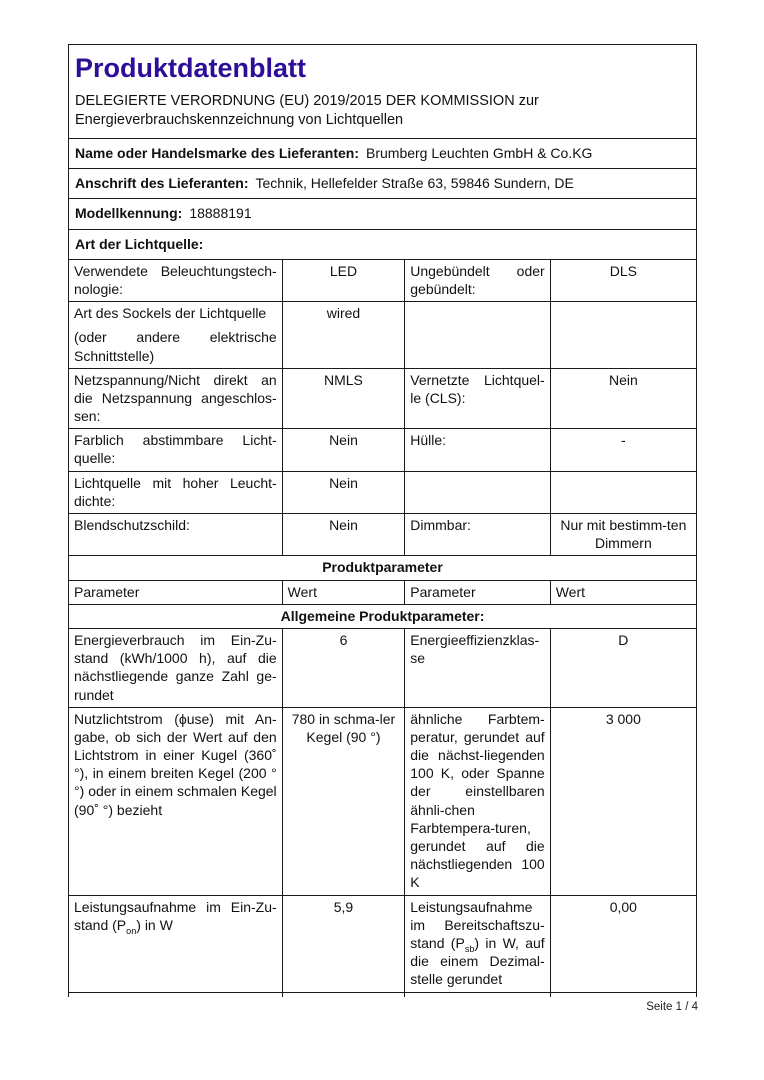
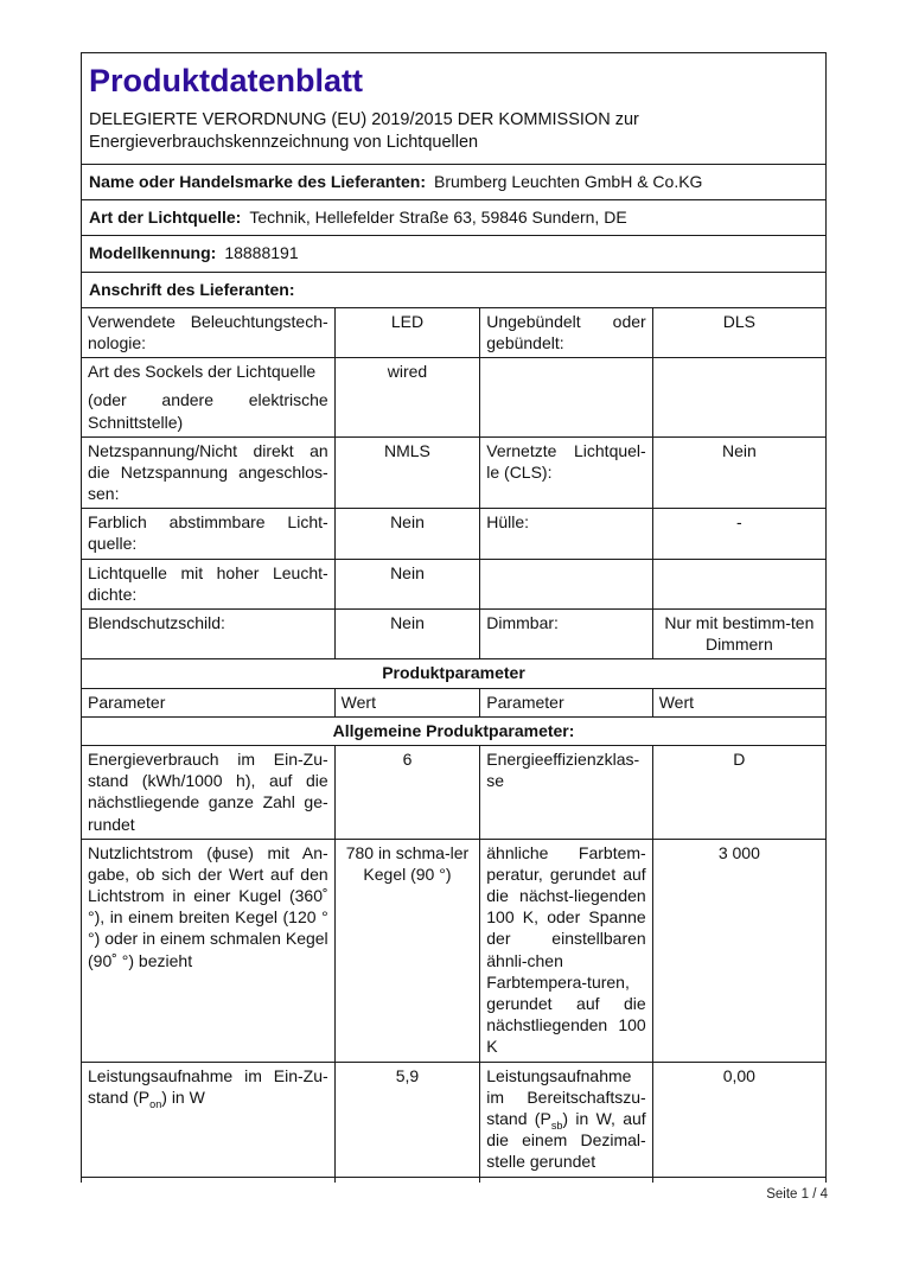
  Produktdatenblatt
  DELEGIERTE VERORDNUNG (EU) 2019/2015 DER KOMMISSION zur
  Energieverbrauchskennzeichnung von Lichtquellen
  Name oder Handelsmarke des Lieferanten: Brumberg Leuchten GmbH & Co.KG
- Anschrift des Lieferanten: Technik, Hellefelder Straße 63, 59846 Sundern, DE
+ Art der Lichtquelle: Technik, Hellefelder Straße 63, 59846 Sundern, DE
  Modellkennung: 18888191
- Art der Lichtquelle:
+ Anschrift des Lieferanten:
  Verwendete Beleuchtungstech-nologie:	LED	Ungebündelt oder gebündelt:	DLS
  Art des Sockels der Lichtquelle (oder andere elektrische Schnittstelle)	wired
  Netzspannung/Nicht direkt an die Netzspannung angeschlos-sen:	NMLS	Vernetzte Lichtquel-le (CLS):	Nein
  Farblich abstimmbare Licht-quelle:	Nein	Hülle:	-
  Lichtquelle mit hoher Leucht-dichte:	Nein
  Blendschutzschild:	Nein	Dimmbar:	Nur mit bestimm-ten Dimmern
  Produktparameter
  Parameter	Wert	Parameter	Wert
  Allgemeine Produktparameter:
  Energieverbrauch im Ein-Zu-stand (kWh/1000 h), auf die nächstliegende ganze Zahl ge-rundet	6	Energieeffizienzklas-se	D
- Nutzlichtstrom (ϕuse) mit An-gabe, ob sich der Wert auf den Lichtstrom in einer Kugel (360˚ °), in einem breiten Kegel (200 °°) oder in einem schmalen Kegel (90˚ °) bezieht	780 in schma-ler Kegel (90 °)	ähnliche Farbtem-peratur, gerundet auf die nächst-liegenden 100 K, oder Spanne der einstellbaren ähnli-chen Farbtempera-turen, gerundet auf die nächstliegenden 100 K	3 000
+ Nutzlichtstrom (ϕuse) mit An-gabe, ob sich der Wert auf den Lichtstrom in einer Kugel (360˚ °), in einem breiten Kegel (120 °°) oder in einem schmalen Kegel (90˚ °) bezieht	780 in schma-ler Kegel (90 °)	ähnliche Farbtem-peratur, gerundet auf die nächst-liegenden 100 K, oder Spanne der einstellbaren ähnli-chen Farbtempera-turen, gerundet auf die nächstliegenden 100 K	3 000
  Leistungsaufnahme im Ein-Zu-stand (Pon) in W	5,9	Leistungsaufnahme im Bereitschaftszu-stand (Psb) in W, auf die einem Dezimal-stelle gerundet	0,00
  Seite 1 / 4
